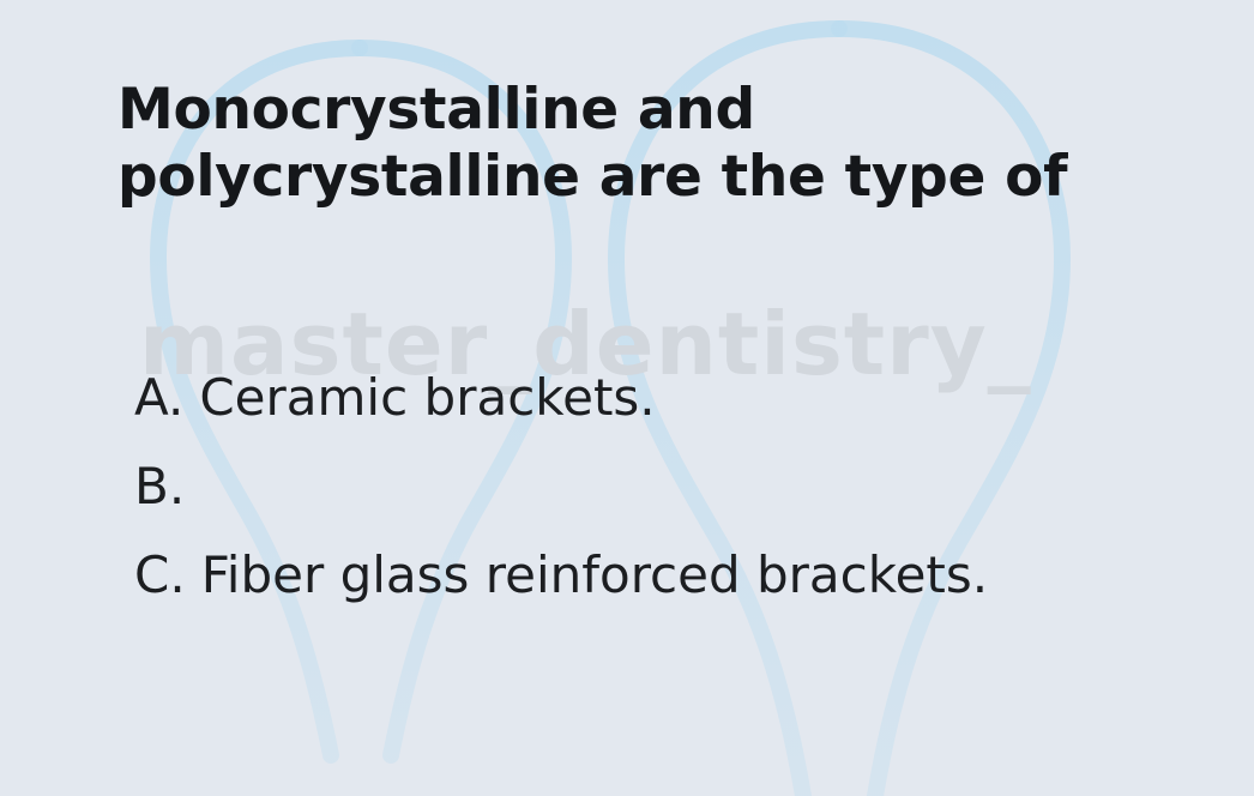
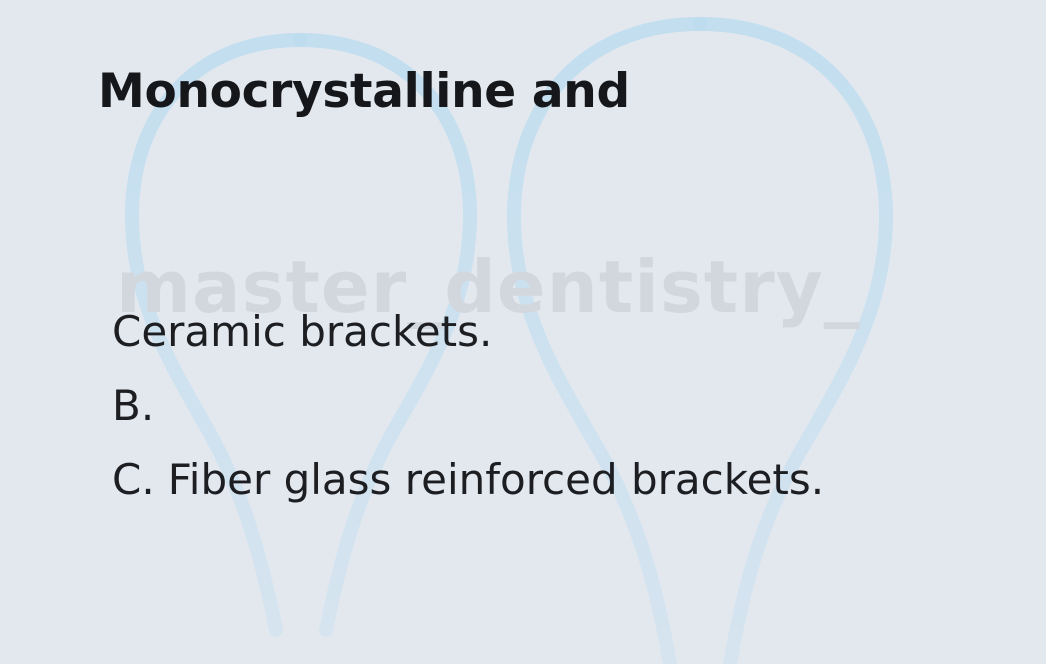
  master_dentistry_
  Monocrystalline and
- polycrystalline are the type of
- A.
  Ceramic brackets.
  B.
  C.
  Fiber glass reinforced brackets.
